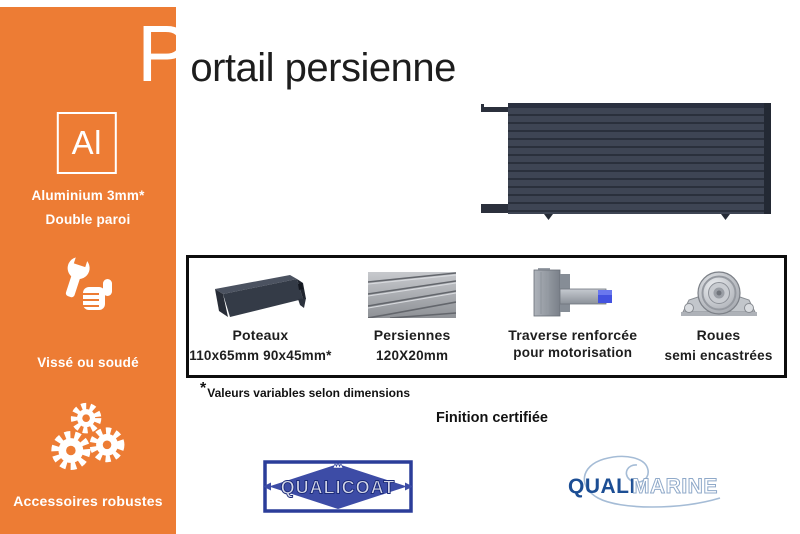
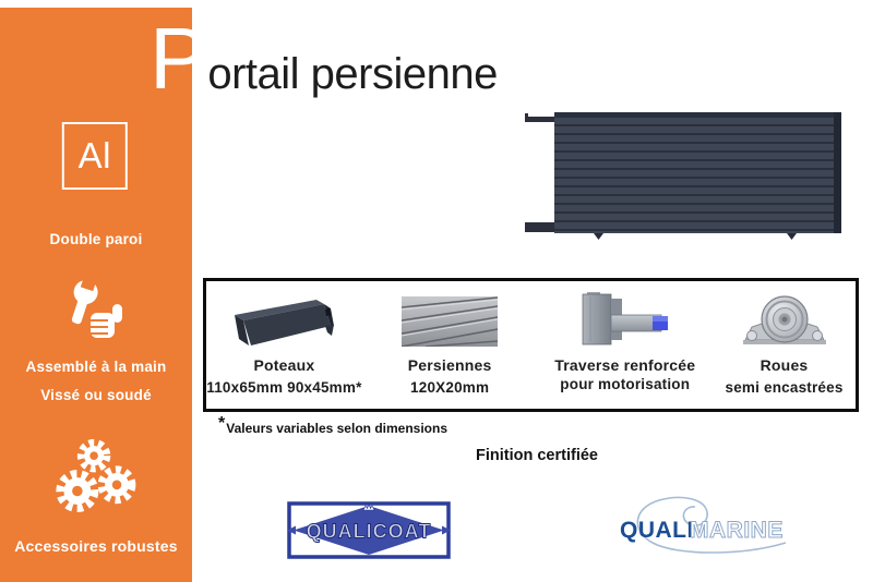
  Al
- Aluminium 3mm*
  Double paroi
+ Assemblé à la main
  Vissé ou soudé
  Accessoires robustes
  Portail persienne
  Poteaux
  110x65mm 90x45mm*
  Persiennes
  120X20mm
  Traverse renforcée
  pour motorisation
  Roues
  semi encastrées
  *Valeurs variables selon dimensions
  Finition certifiée
  QUALICOAT
  QUALI
  MARINE
